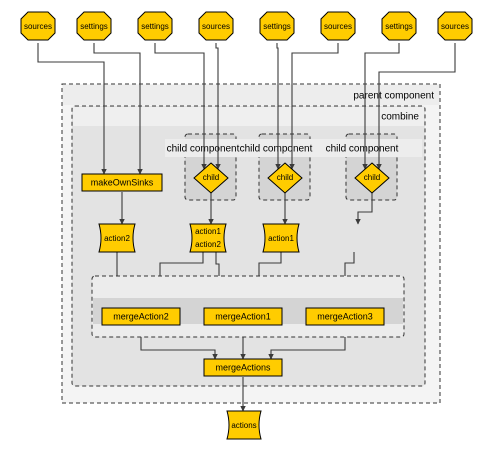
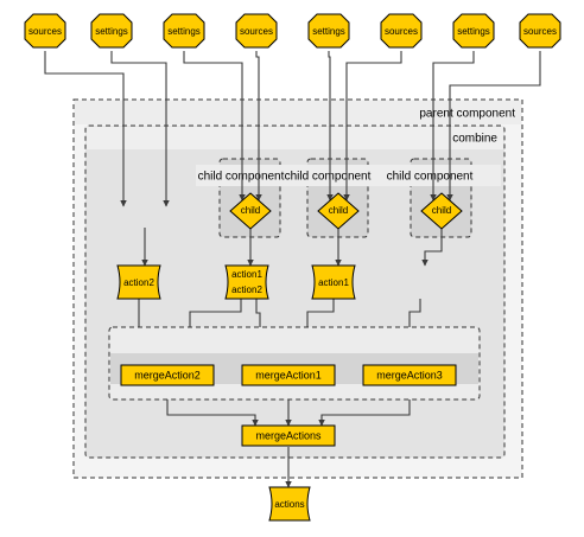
  parent component
  combine
  child component
  child coponent
  child component
  sources
  settings
  settings
  sources
  settings
  sources
  settings
  sources
- makeOwnSinks
  child
  child
  child
  action2
  action1
  action2
  action1
  mergeAction2
  mergeAction1
  mergeAction3
  mergeActions
  actions
